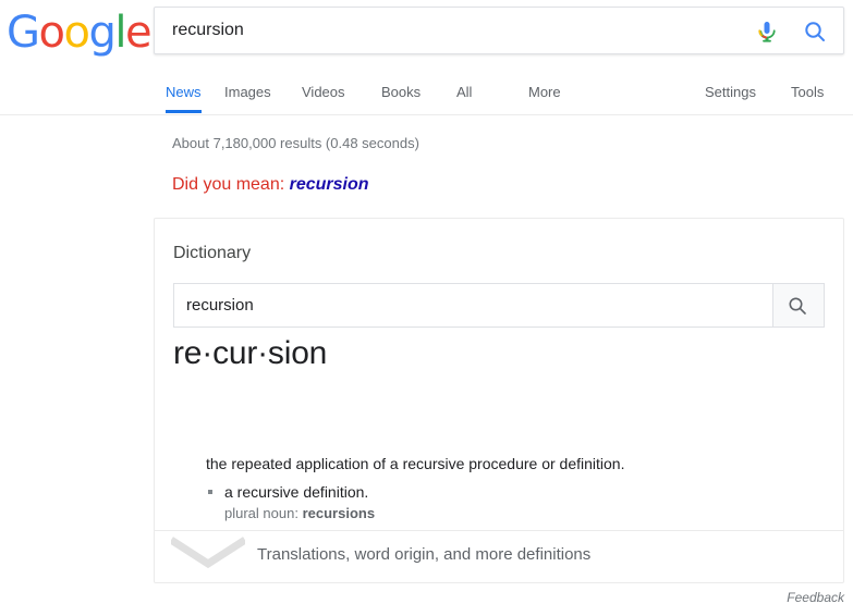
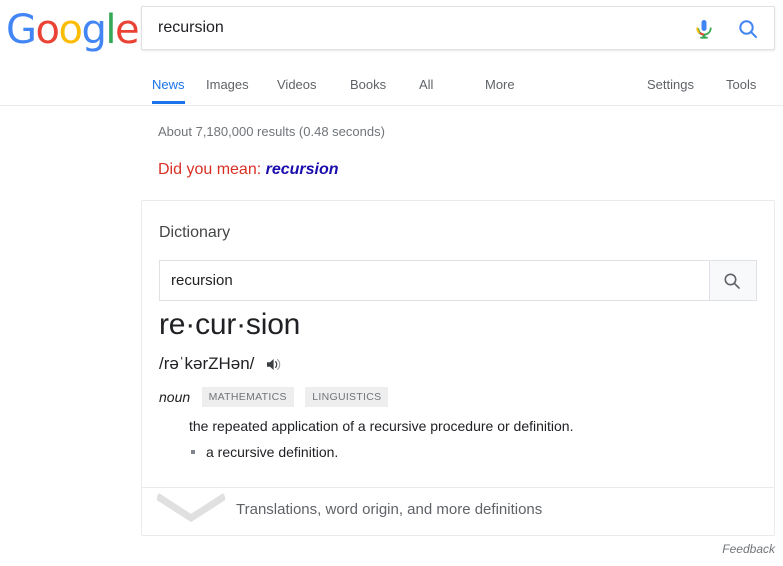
  Google
  recursion
  News
  Images
  Videos
  Books
  All
  More
  Settings
  Tools
  About 7,180,000 results (0.48 seconds)
  Did you mean: recursion
  Dictionary
  recursion
  re·cur·sion
+ /rəˈkərZHən/
+ noun MATHEMATICS LINGUISTICS
  the repeated application of a recursive procedure or definition.
  a recursive definition.
- plural noun: recursions
  Translations, word origin, and more definitions
  Feedback
